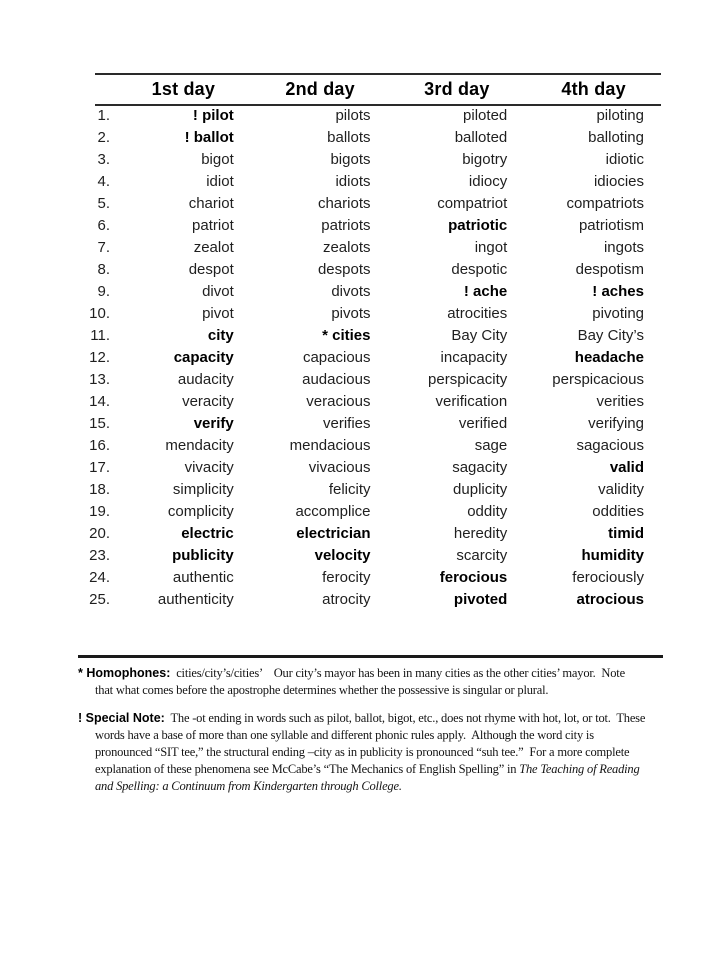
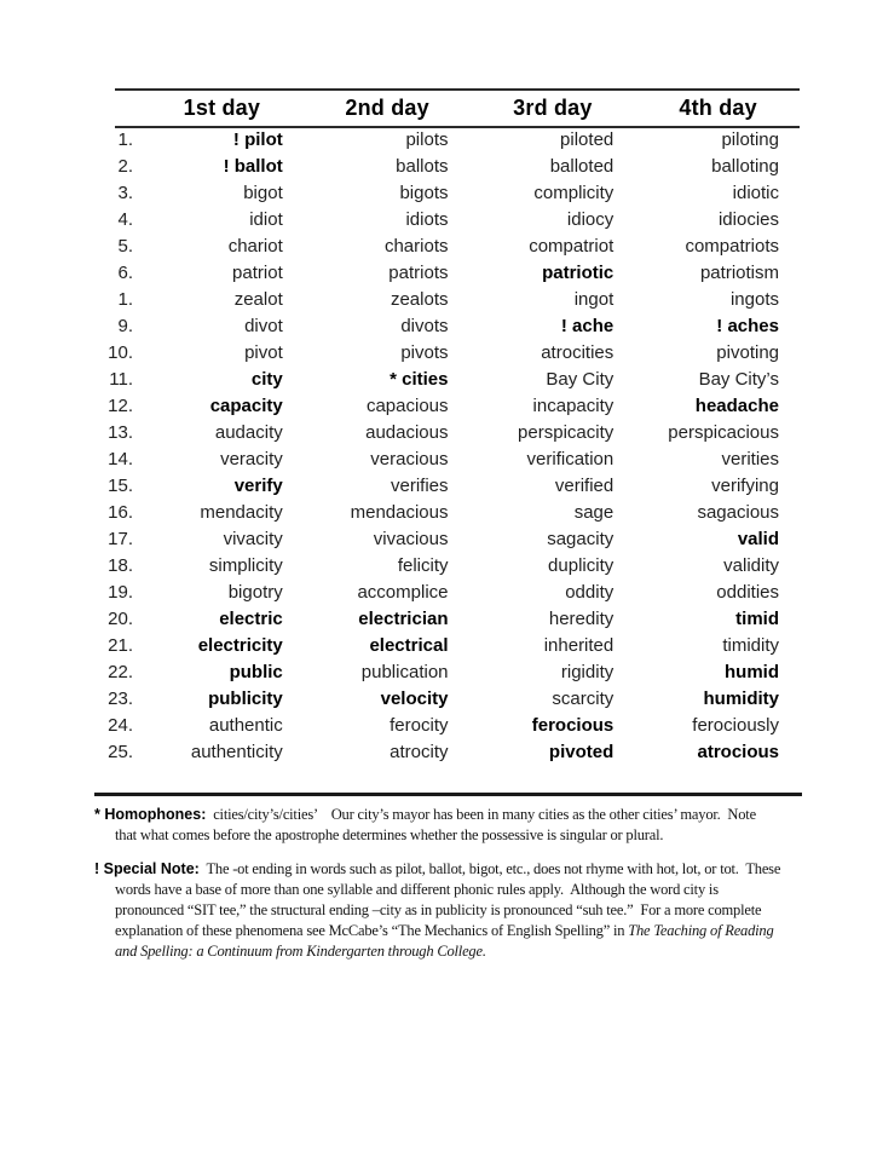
  	1st day	2nd day	3rd day	4th day
  1.	! pilot	pilots	piloted	piloting
  2.	! ballot	ballots	balloted	balloting
- 3.	bigot	bigots	bigotry	idiotic
+ 3.	bigot	bigots	complicity	idiotic
  4.	idiot	idiots	idiocy	idiocies
  5.	chariot	chariots	compatriot	compatriots
  6.	patriot	patriots	patriotic	patriotism
- 7.	zealot	zealots	ingot	ingots
+ 1.	zealot	zealots	ingot	ingots
- 8.	despot	despots	despotic	despotism
  9.	divot	divots	! ache	! aches
  10.	pivot	pivots	atrocities	pivoting
  11.	city	* cities	Bay City	Bay City’s
  12.	capacity	capacious	incapacity	headache
  13.	audacity	audacious	perspicacity	perspicacious
  14.	veracity	veracious	verification	verities
  15.	verify	verifies	verified	verifying
  16.	mendacity	mendacious	sage	sagacious
  17.	vivacity	vivacious	sagacity	valid
  18.	simplicity	felicity	duplicity	validity
- 19.	complicity	accomplice	oddity	oddities
+ 19.	bigotry	accomplice	oddity	oddities
  20.	electric	electrician	heredity	timid
+ 21.	electricity	electrical	inherited	timidity
+ 22.	public	publication	rigidity	humid
  23.	publicity	velocity	scarcity	humidity
  24.	authentic	ferocity	ferocious	ferociously
  25.	authenticity	atrocity	pivoted	atrocious
  * Homophones: cities/city’s/cities’ Our city’s mayor has been in many cities as the other cities’ mayor. Note
  that what comes before the apostrophe determines whether the possessive is singular or plural.
  ! Special Note: The -ot ending in words such as pilot, ballot, bigot, etc., does not rhyme with hot, lot, or tot. These
  words have a base of more than one syllable and different phonic rules apply. Although the word city is
  pronounced “SIT tee,” the structural ending –city as in publicity is pronounced “suh tee.” For a more complete
  explanation of these phenomena see McCabe’s “The Mechanics of English Spelling” in The Teaching of Reading
  and Spelling: a Continuum from Kindergarten through College.
